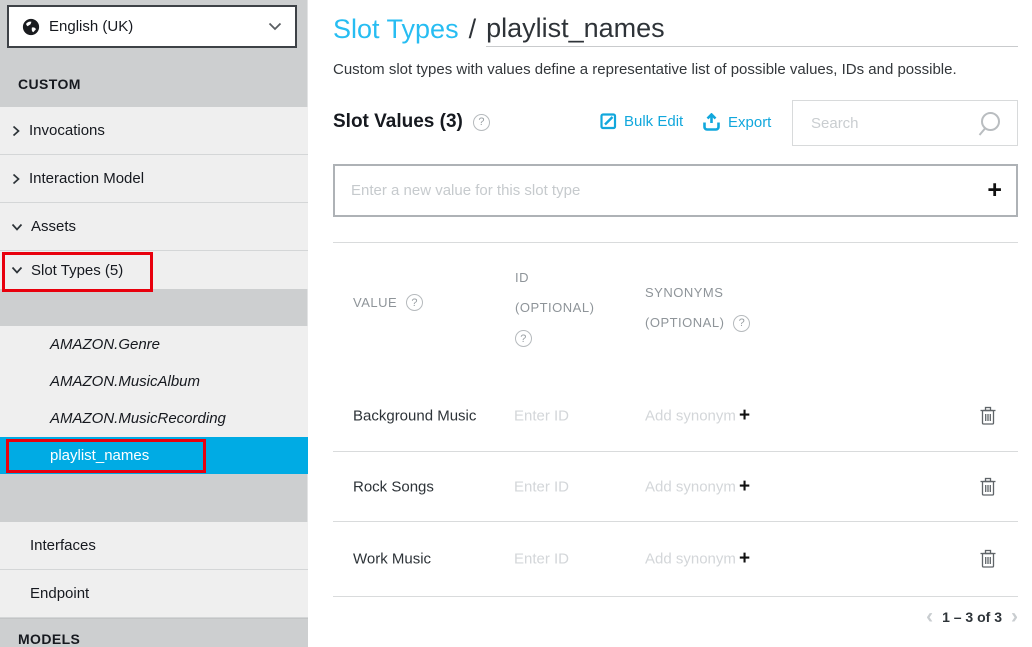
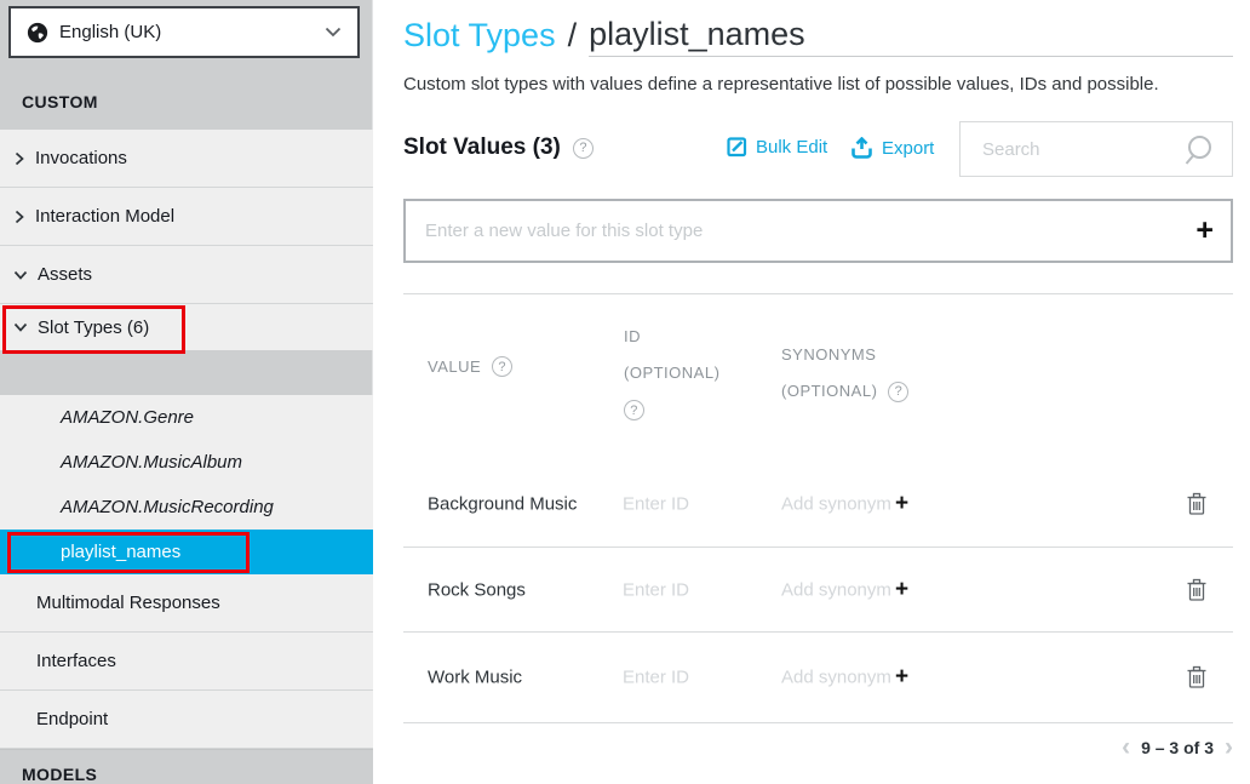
  English (UK)
  CUSTOM
  Invocations
  Interaction Model
  Assets
- Slot Types (5)
+ Slot Types (6)
  AMAZON.Genre
  AMAZON.MusicAlbum
  AMAZON.MusicRecording
  playlist_names
+ Multimodal Responses
  Interfaces
  Endpoint
  MODELS
  Slot Types
  /
  playlist_names
  Custom slot types with values define a representative list of possible values, IDs and possible.
  Slot Values (3)
  ?
  Bulk Edit
  Export
  Search
  Enter a new value for this slot type
  +
  VALUE
  ?
  ID
  (OPTIONAL)
  ?
  SYNONYMS
  (OPTIONAL)
  ?
  Background Music
  Enter ID
  Add synonym
  +
  Rock Songs
  Enter ID
  Add synonym
  +
  Work Music
  Enter ID
  Add synonym
  +
  ‹
- 1 – 3 of 3
+ 9 – 3 of 3
  ›
